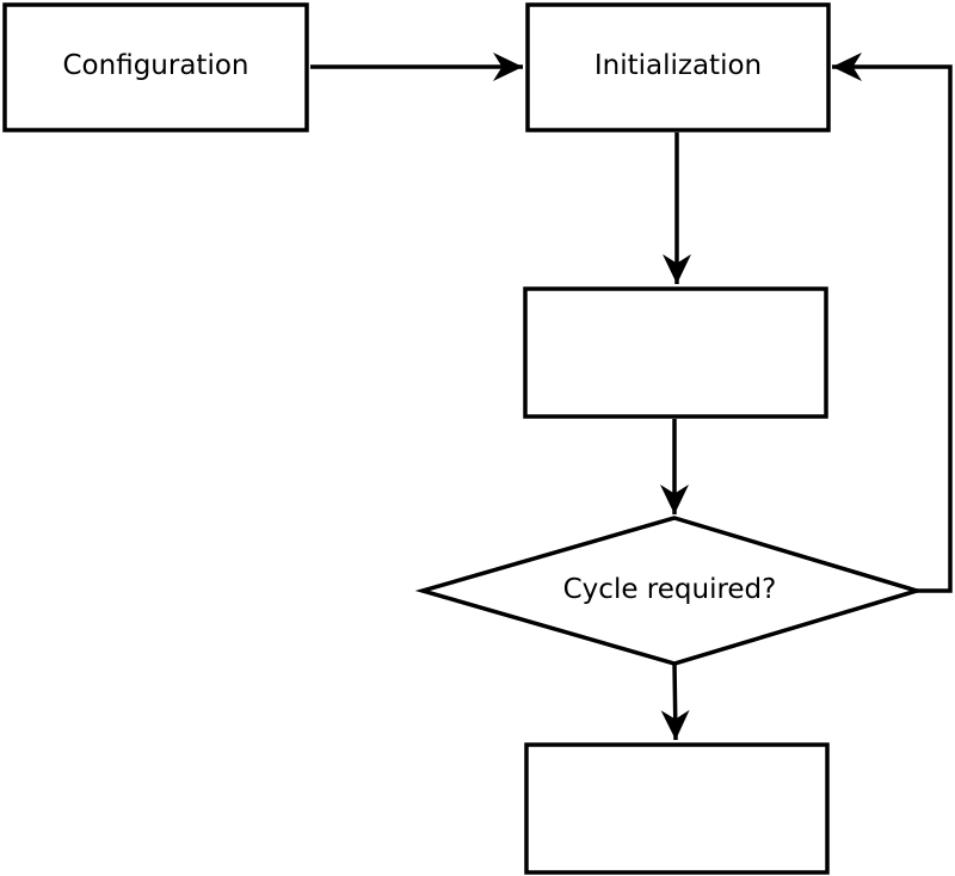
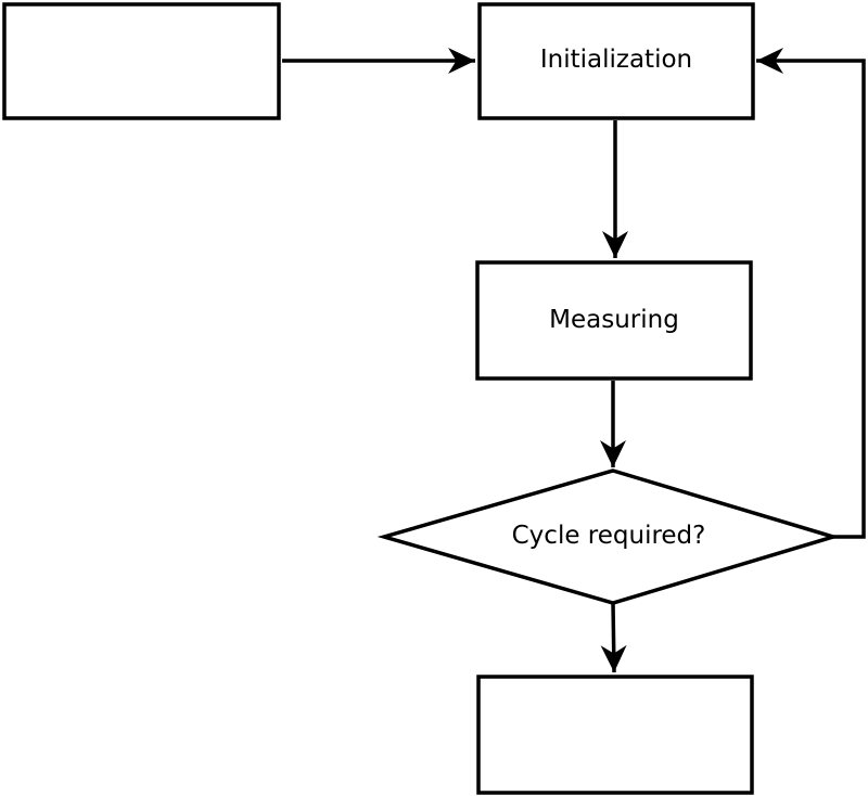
- Configuration
  Initialization
+ Measuring
  Cycle required?
